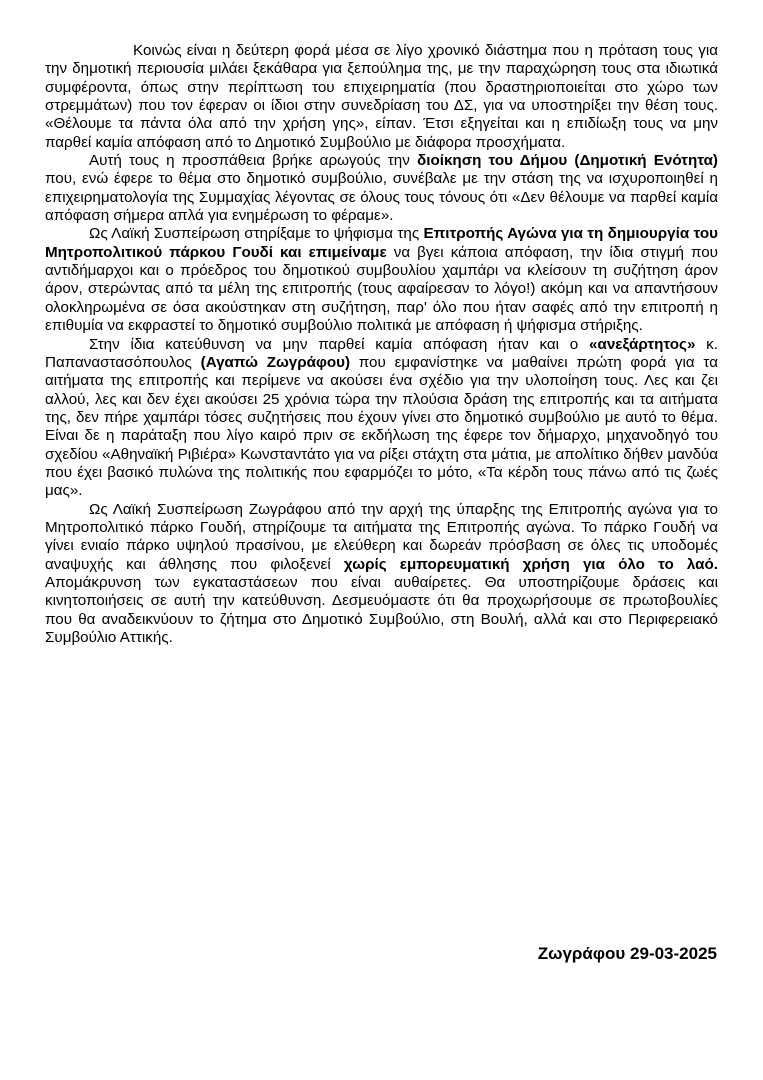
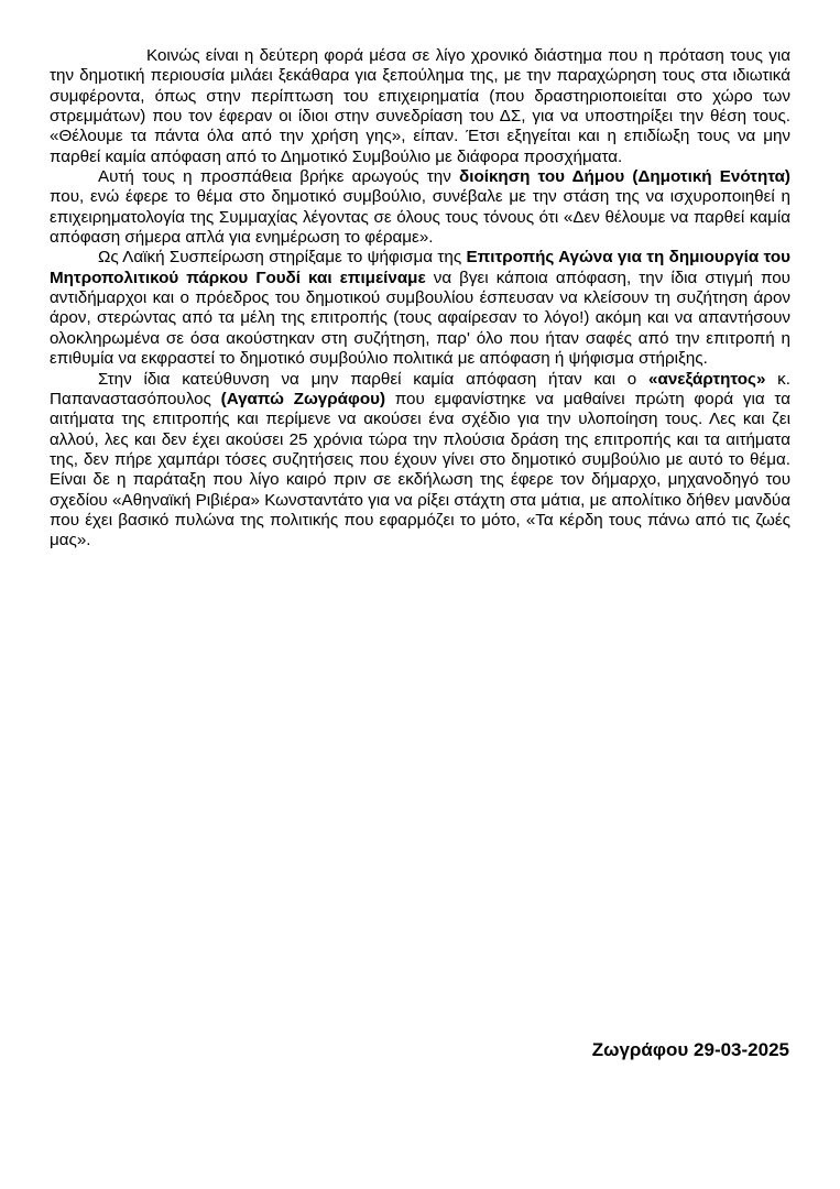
  Κοινώς είναι η δεύτερη φορά μέσα σε λίγο χρονικό διάστημα που η πρόταση τους για την δημοτική περιουσία μιλάει ξεκάθαρα για ξεπούλημα της, με την παραχώρηση τους στα ιδιωτικά συμφέροντα, όπως στην περίπτωση του επιχειρηματία (που δραστηριοποιείται στο χώρο των στρεμμάτων) που τον έφεραν οι ίδιοι στην συνεδρίαση του ΔΣ, για να υποστηρίξει την θέση τους. «Θέλουμε τα πάντα όλα από την χρήση γης», είπαν. Έτσι εξηγείται και η επιδίωξη τους να μην παρθεί καμία απόφαση από το Δημοτικό Συμβούλιο με διάφορα προσχήματα.
  Αυτή τους η προσπάθεια βρήκε αρωγούς την διοίκηση του Δήμου (Δημοτική Ενότητα) που, ενώ έφερε το θέμα στο δημοτικό συμβούλιο, συνέβαλε με την στάση της να ισχυροποιηθεί η επιχειρηματολογία της Συμμαχίας λέγοντας σε όλους τους τόνους ότι «Δεν θέλουμε να παρθεί καμία απόφαση σήμερα απλά για ενημέρωση το φέραμε».
- Ως Λαϊκή Συσπείρωση στηρίξαμε το ψήφισμα της Επιτροπής Αγώνα για τη δημιουργία του Μητροπολιτικού πάρκου Γουδί και επιμείναμε να βγει κάποια απόφαση, την ίδια στιγμή που αντιδήμαρχοι και ο πρόεδρος του δημοτικού συμβουλίου χαμπάρι να κλείσουν τη συζήτηση άρον άρον, στερώντας από τα μέλη της επιτροπής (τους αφαίρεσαν το λόγο!) ακόμη και να απαντήσουν ολοκληρωμένα σε όσα ακούστηκαν στη συζήτηση, παρ' όλο που ήταν σαφές από την επιτροπή η επιθυμία να εκφραστεί το δημοτικό συμβούλιο πολιτικά με απόφαση ή ψήφισμα στήριξης.
+ Ως Λαϊκή Συσπείρωση στηρίξαμε το ψήφισμα της Επιτροπής Αγώνα για τη δημιουργία του Μητροπολιτικού πάρκου Γουδί και επιμείναμε να βγει κάποια απόφαση, την ίδια στιγμή που αντιδήμαρχοι και ο πρόεδρος του δημοτικού συμβουλίου έσπευσαν να κλείσουν τη συζήτηση άρον άρον, στερώντας από τα μέλη της επιτροπής (τους αφαίρεσαν το λόγο!) ακόμη και να απαντήσουν ολοκληρωμένα σε όσα ακούστηκαν στη συζήτηση, παρ' όλο που ήταν σαφές από την επιτροπή η επιθυμία να εκφραστεί το δημοτικό συμβούλιο πολιτικά με απόφαση ή ψήφισμα στήριξης.
  Στην ίδια κατεύθυνση να μην παρθεί καμία απόφαση ήταν και ο «ανεξάρτητος» κ. Παπαναστασόπουλος (Αγαπώ Ζωγράφου) που εμφανίστηκε να μαθαίνει πρώτη φορά για τα αιτήματα της επιτροπής και περίμενε να ακούσει ένα σχέδιο για την υλοποίηση τους. Λες και ζει αλλού, λες και δεν έχει ακούσει 25 χρόνια τώρα την πλούσια δράση της επιτροπής και τα αιτήματα της, δεν πήρε χαμπάρι τόσες συζητήσεις που έχουν γίνει στο δημοτικό συμβούλιο με αυτό το θέμα. Είναι δε η παράταξη που λίγο καιρό πριν σε εκδήλωση της έφερε τον δήμαρχο, μηχανοδηγό του σχεδίου «Αθηναϊκή Ριβιέρα» Κωνσταντάτο για να ρίξει στάχτη στα μάτια, με απολίτικο δήθεν μανδύα που έχει βασικό πυλώνα της πολιτικής που εφαρμόζει το μότο, «Τα κέρδη τους πάνω από τις ζωές μας».
- Ως Λαϊκή Συσπείρωση Ζωγράφου από την αρχή της ύπαρξης της Επιτροπής αγώνα για το Μητροπολιτικό πάρκο Γουδή, στηρίζουμε τα αιτήματα της Επιτροπής αγώνα. Το πάρκο Γουδή να γίνει ενιαίο πάρκο υψηλού πρασίνου, με ελεύθερη και δωρεάν πρόσβαση σε όλες τις υποδομές αναψυχής και άθλησης που φιλοξενεί χωρίς εμπορευματική χρήση για όλο το λαό. Απομάκρυνση των εγκαταστάσεων που είναι αυθαίρετες. Θα υποστηρίζουμε δράσεις και κινητοποιήσεις σε αυτή την κατεύθυνση. Δεσμευόμαστε ότι θα προχωρήσουμε σε πρωτοβουλίες που θα αναδεικνύουν το ζήτημα στο Δημοτικό Συμβούλιο, στη Βουλή, αλλά και στο Περιφερειακό Συμβούλιο Αττικής.
  Ζωγράφου 29-03-2025
